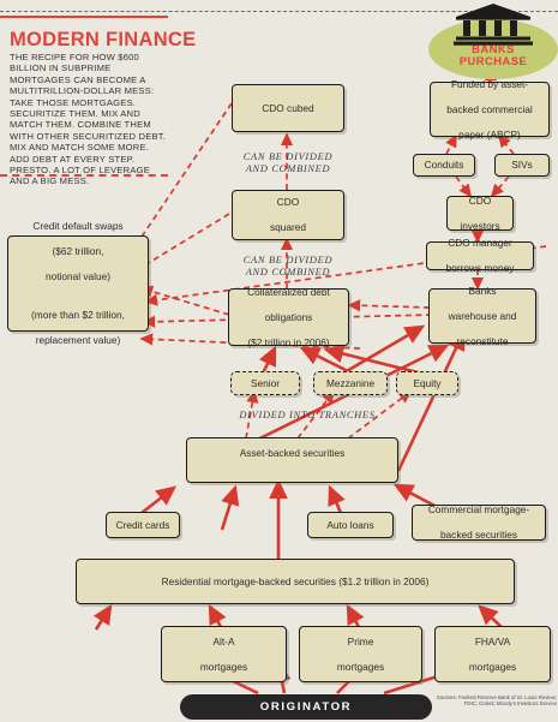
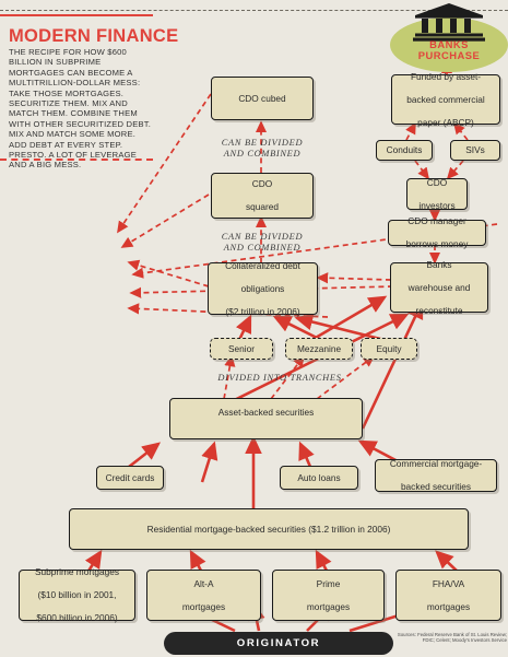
  MODERN FINANCE
  THE RECIPE FOR HOW $600 BILLION IN SUBPRIME MORTGAGES CAN BECOME A MULTITRILLION-DOLLAR MESS: TAKE THOSE MORTGAGES. SECURITIZE THEM. MIX AND MATCH THEM. COMBINE THEM WITH OTHER SECURITIZED DEBT. MIX AND MATCH SOME MORE. ADD DEBT AT EVERY STEP. PRESTO. A LOT OF LEVERAGE AND A BIG MESS.
  BANKS
  PURCHASE
  CDO cubed
  CAN BE DIVIDED
  AND COMBINED
  CDO
  squared
  CAN BE DIVIDED
  AND COMBINED
  Collateralized debt
  obligations
  ($2 trillion in 2006)
  Funded by asset-
  backed commercial
  paper (ABCP)
  Conduits
  SIVs
  CDO
  investors
  CDO manager
  borrows money
  Banks
  warehouse and
  reconstitute
- Credit default swaps
- ($62 trillion,
- notional value)
- (more than $2 trillion,
- replacement value)
  Senior
  Mezzanine
  Equity
  DIVIDED INTO TRANCHES
  Asset-backed securities
  Credit cards
  Auto loans
  Commercial mortgage-
  backed securities
  Residential mortgage-backed securities ($1.2 trillion in 2006)
+ Subprime mortgages
+ ($10 billion in 2001,
+ $600 billion in 2006)
  Alt-A
  mortgages
  Prime
  mortgages
  FHA/VA
  mortgages
  ORIGINATOR
